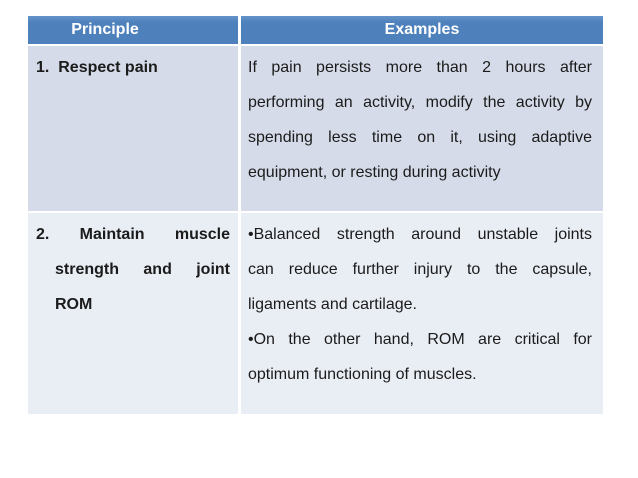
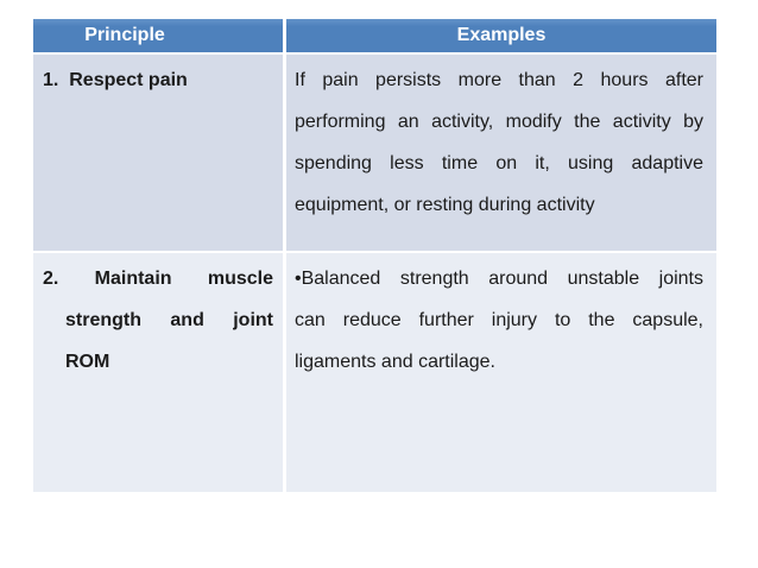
  Principle
  Examples
  1. Respect pain
  If pain persists more than 2 hours after
  performing an activity, modify the activity by
  spending less time on it, using adaptive
  equipment, or resting during activity
  2. Maintain muscle
  strength and joint
  ROM
  •Balanced strength around unstable joints
  can reduce further injury to the capsule,
  ligaments and cartilage.
- •On the other hand, ROM are critical for
- optimum functioning of muscles.
